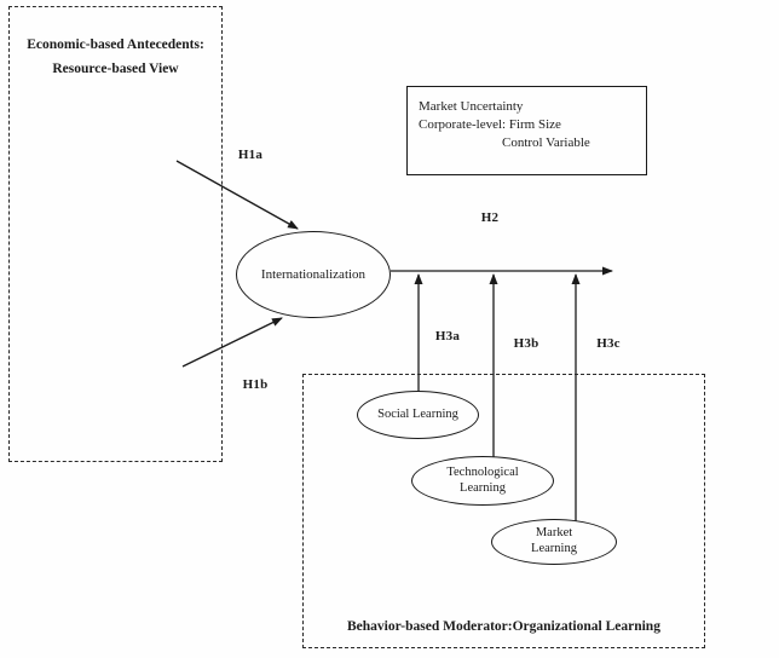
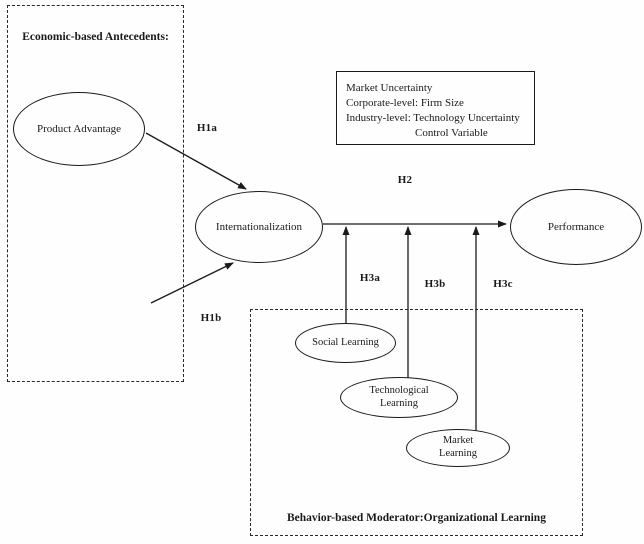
  Economic-based Antecedents:
- Resource-based View
  Behavior-based Moderator:Organizational Learning
  Market Uncertainty
  Corporate-level: Firm Size
+ Industry-level: Technology Uncertainty
  Control Variable
+ Product Advantage
  Internationalization
+ Performance
  Social Learning
  Technological Learning
  Market Learning
  H1a
  H1b
  H2
  H3a
  H3b
  H3c
